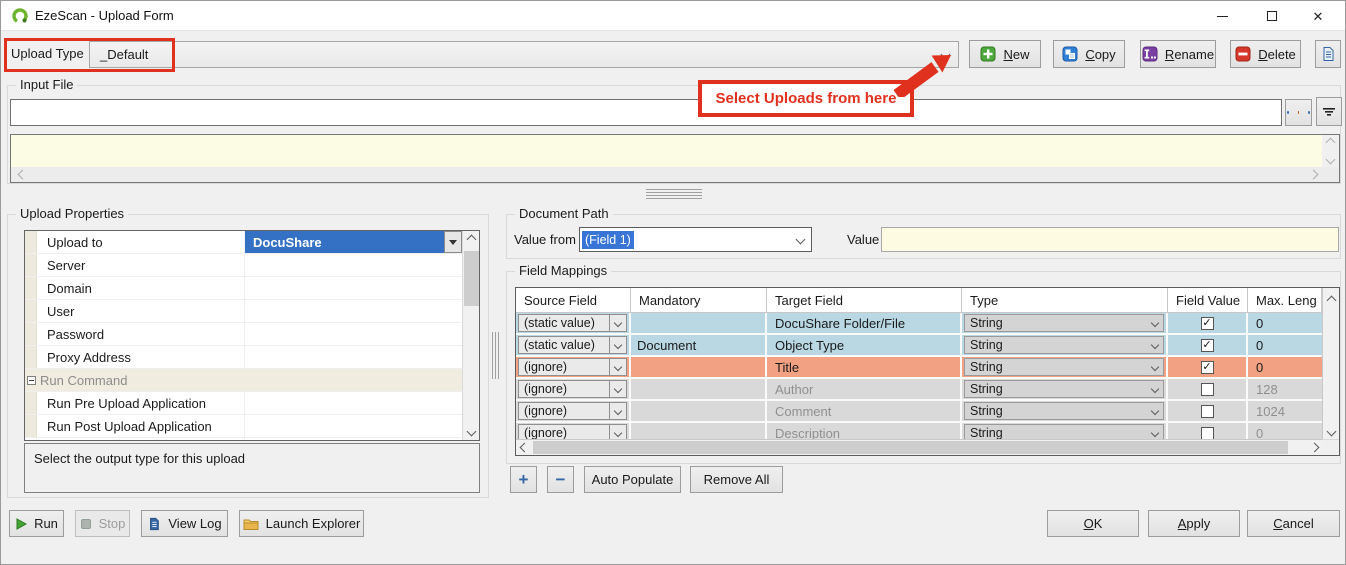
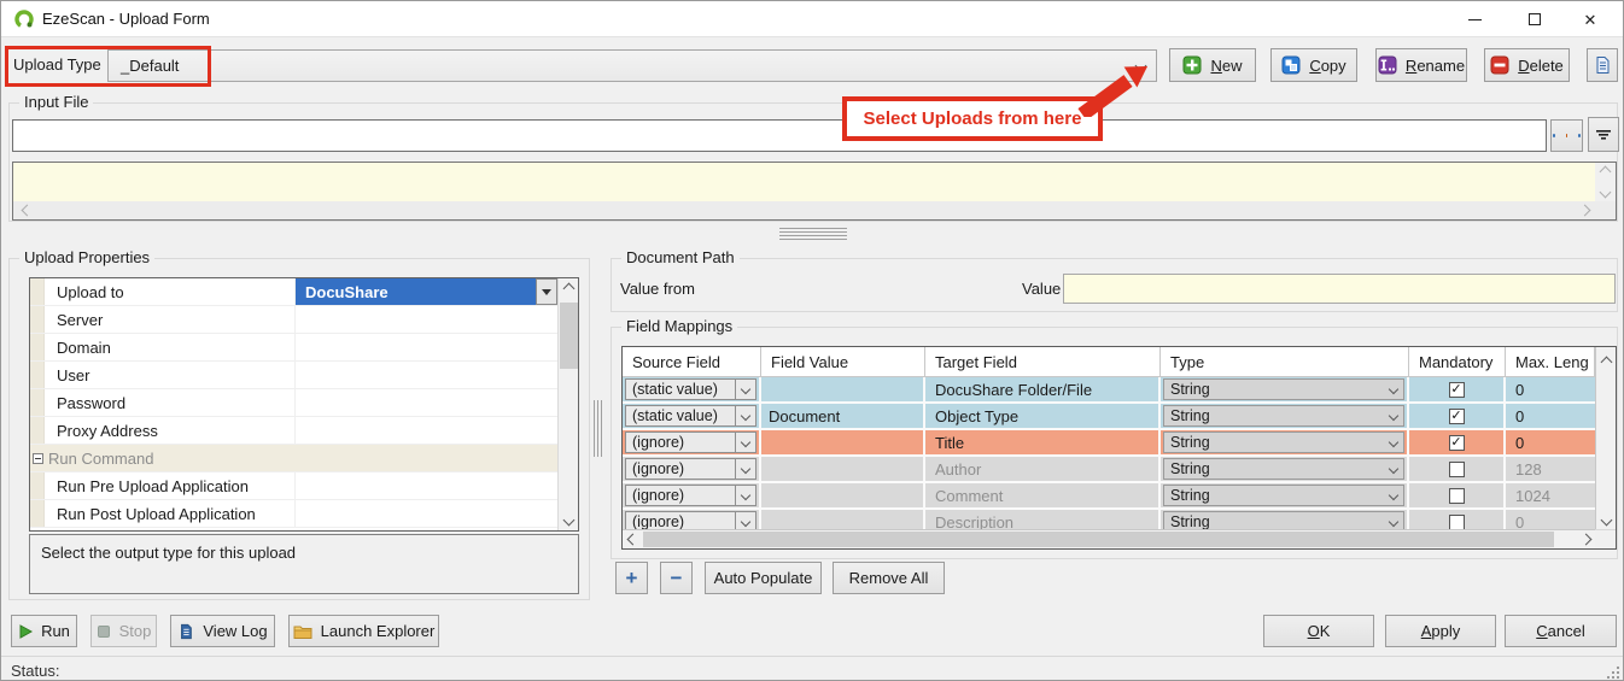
  EzeScan - Upload Form
  ✕
  Upload Type
  _Default
  New
  Copy
  Rename
  Delete
  Select Uploads from here
  Input File
  Upload Properties
  Upload to
  DocuShare
  Server
  Domain
  User
  Password
  Proxy Address
  Run Command
  Run Pre Upload Application
  Run Post Upload Application
  Select the output type for this upload
  Document Path
  Value from
- (Field 1)
  Value
  Field Mappings
  Source Field
- Mandatory
+ Field Value
  Target Field
  Type
- Field Value
+ Mandatory
  Max. Leng
  (static value)
  DocuShare Folder/File
  String
  ✓
  0
  (static value)
  Document
  Object Type
  String
  ✓
  0
  (ignore)
  Title
  String
  ✓
  0
  (ignore)
  Author
  String
  128
  (ignore)
  Comment
  String
  1024
  (ignore)
  Description
  String
  0
  +
  −
  Auto Populate
  Remove All
  Run
  Stop
  View Log
  Launch Explorer
  OK
  Apply
  Cancel
+ Status:
